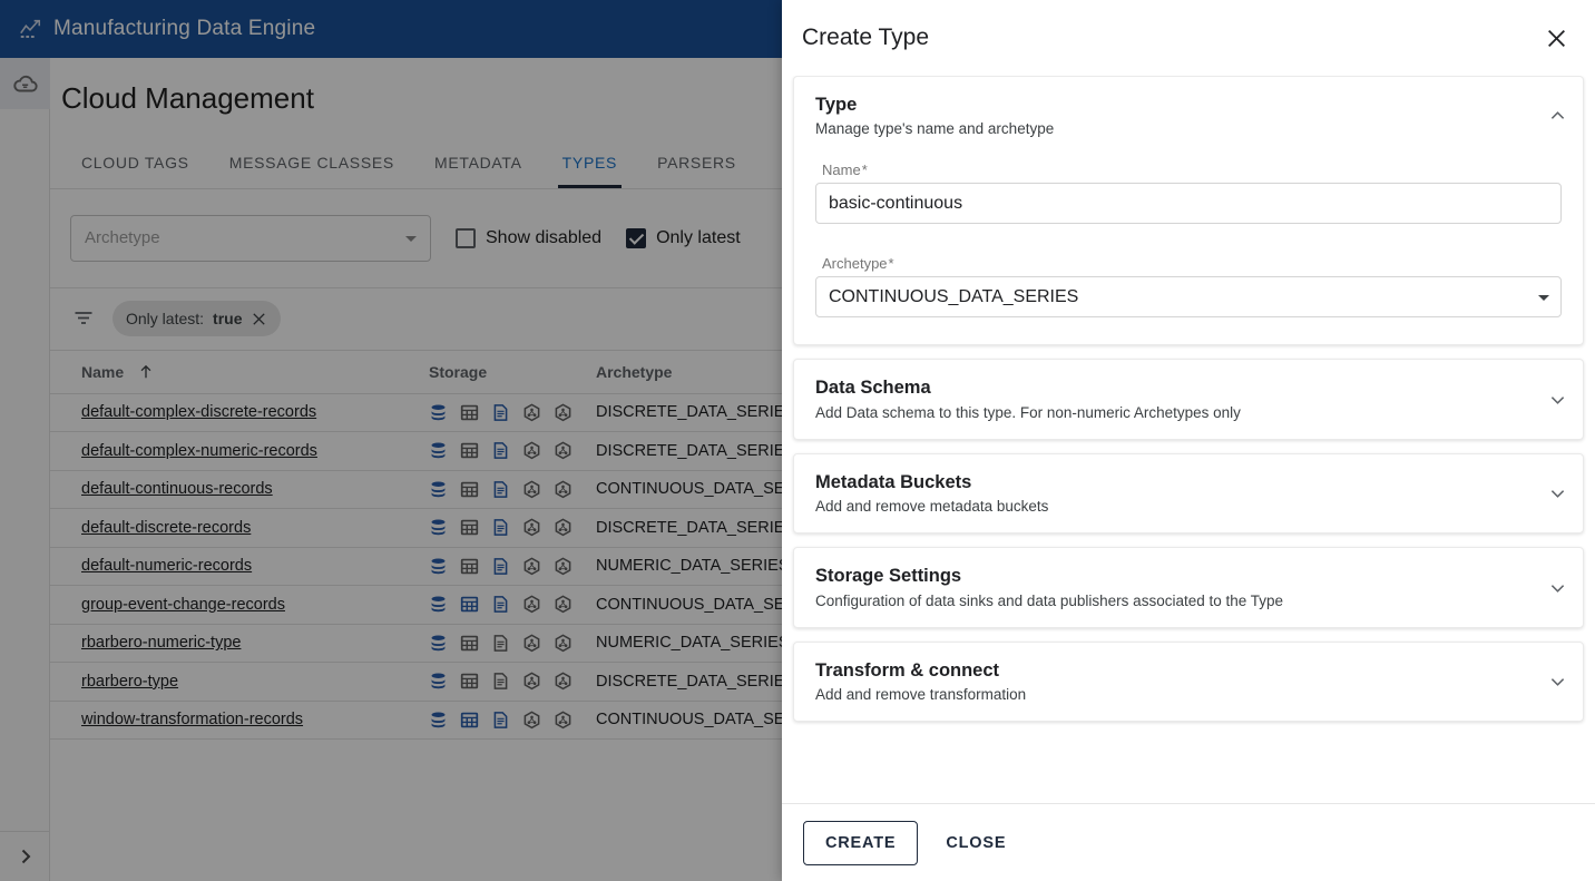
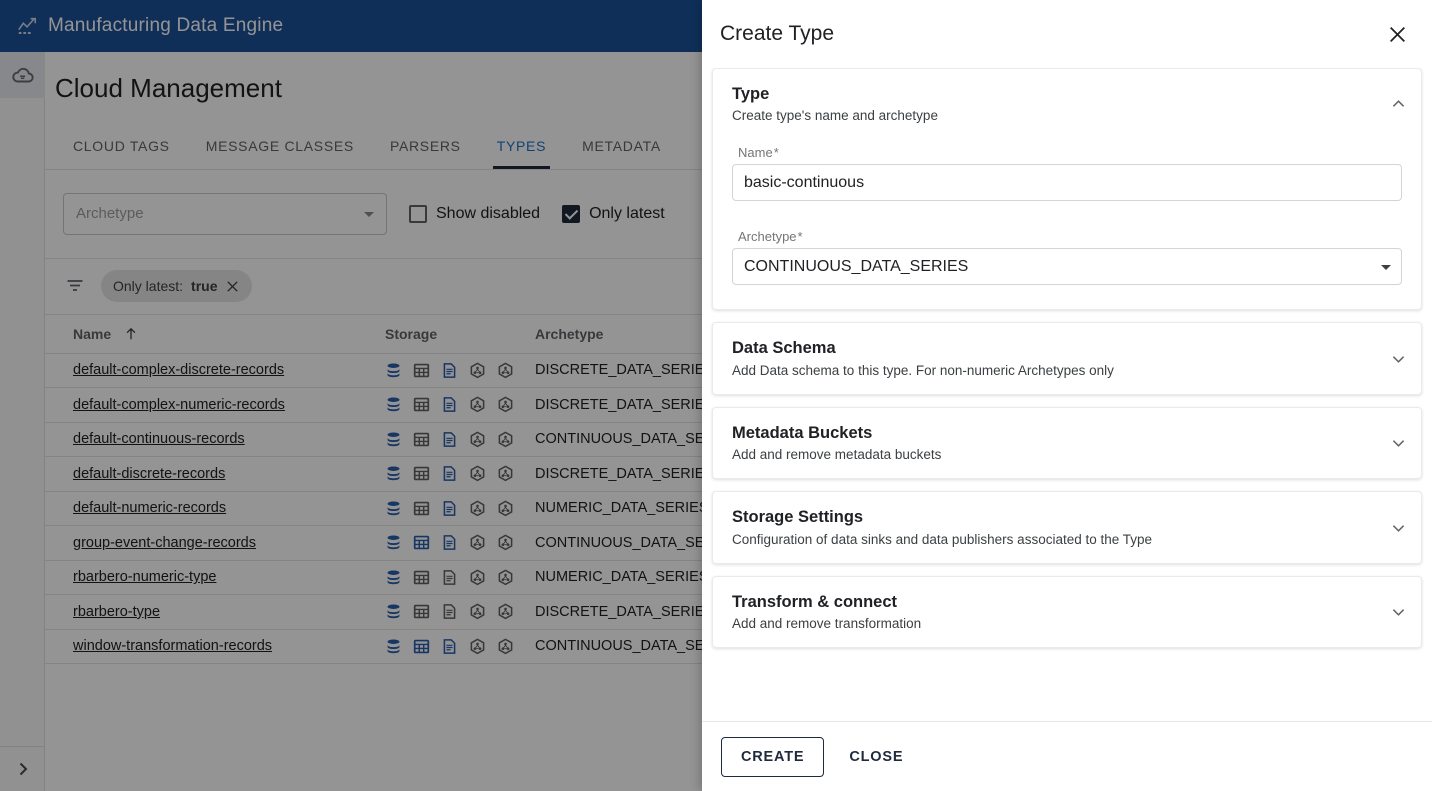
  Manufacturing Data Engine
  Cloud Management
  CLOUD TAGS
  MESSAGE CLASSES
- METADATA
+ PARSERS
  TYPES
- PARSERS
+ METADATA
  Archetype
  Show disabled
  Only latest
  Only latest:
  true
  Name	Storage	Archetype
  default-complex-discrete-records		DISCRETE_DATA_SERIE
  default-complex-numeric-records		DISCRETE_DATA_SERIE
  default-continuous-records		CONTINUOUS_DATA_SE
  default-discrete-records		DISCRETE_DATA_SERIE
  default-numeric-records		NUMERIC_DATA_SERIE
  group-event-change-records		CONTINUOUS_DATA_SE
  rbarbero-numeric-type		NUMERIC_DATA_SERIE
  rbarbero-type		DISCRETE_DATA_SERIE
  window-transformation-records		CONTINUOUS_DATA_SE
  Create Type
  Type
- Manage type's name and archetype
+ Create type's name and archetype
  Name*
  basic-continuous
  Archetype*
  CONTINUOUS_DATA_SERIES
  Data Schema
  Add Data schema to this type. For non-numeric Archetypes only
  Metadata Buckets
  Add and remove metadata buckets
  Storage Settings
  Configuration of data sinks and data publishers associated to the Type
  Transform & connect
  Add and remove transformation
  CREATE
  CLOSE
